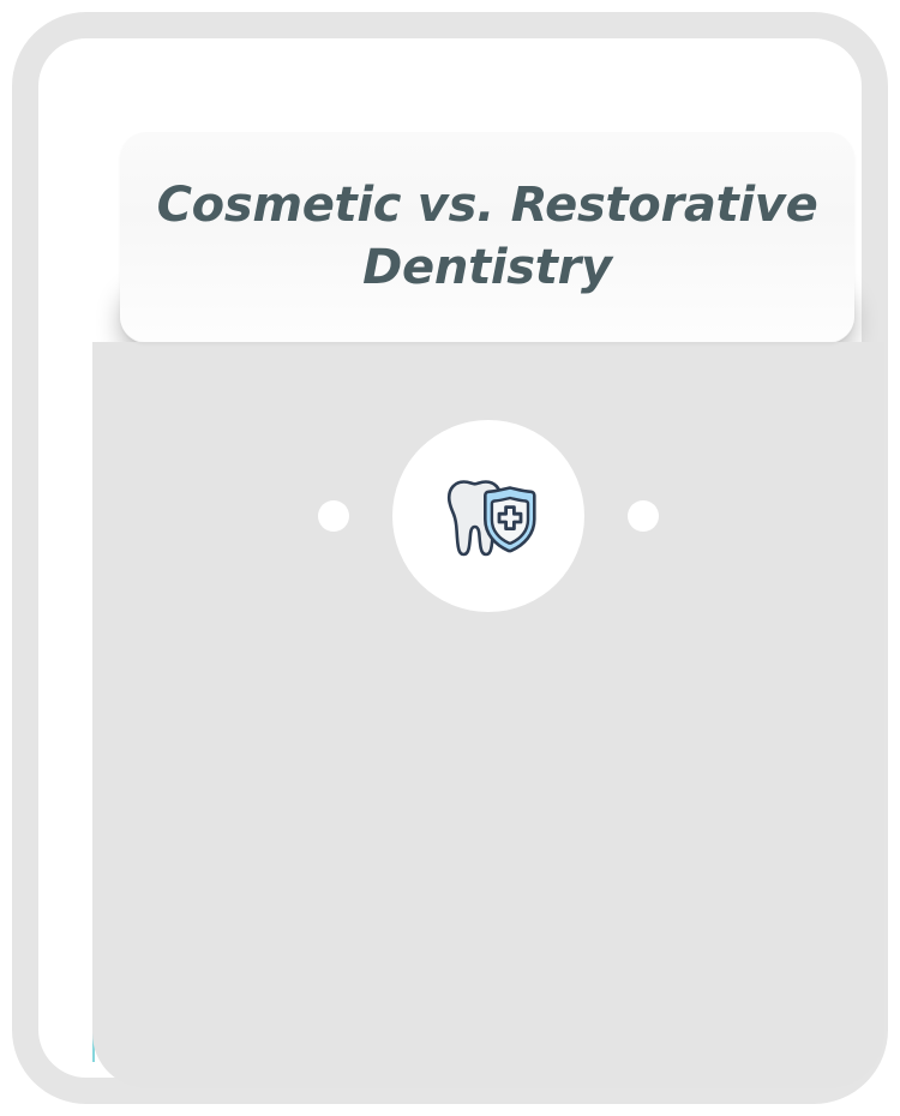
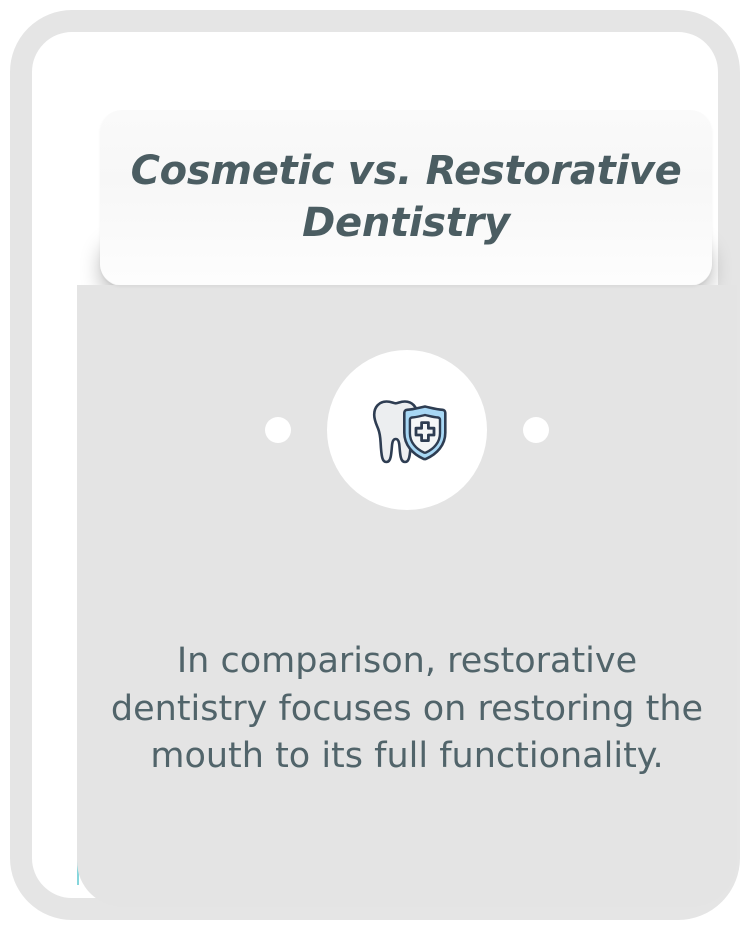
+ In comparison, restorative dentistry focuses on restoring the mouth to its full functionality.
  Cosmetic vs. Restorative Dentistry
